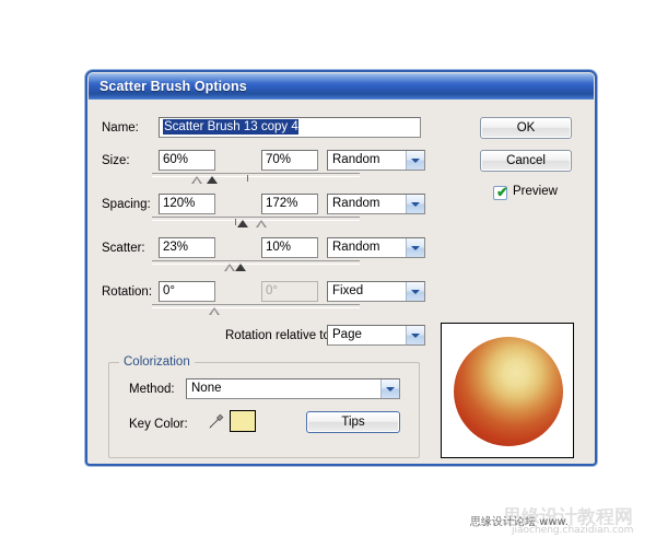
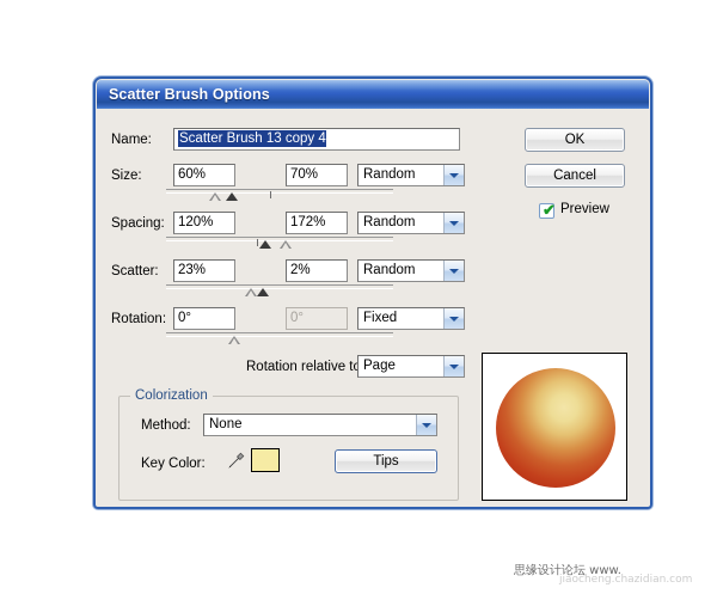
  Scatter Brush Options
  Name:
  Scatter Brush 13 copy 4
  Size:
  60%
  70%
  Random
  Spacing:
  120%
  172%
  Random
  Scatter:
  23%
- 10%
+ 2%
  Random
  Rotation:
  0°
  0°
  Fixed
  Rotation relative t
  Page
  Colorization
  Method:
  None
  Key Color:
  Tips
  OK
  Cancel
  ✔
  Preview
- 思缘设计教程网
  思缘设计论坛 www.
  jiaocheng.chazidian.com
